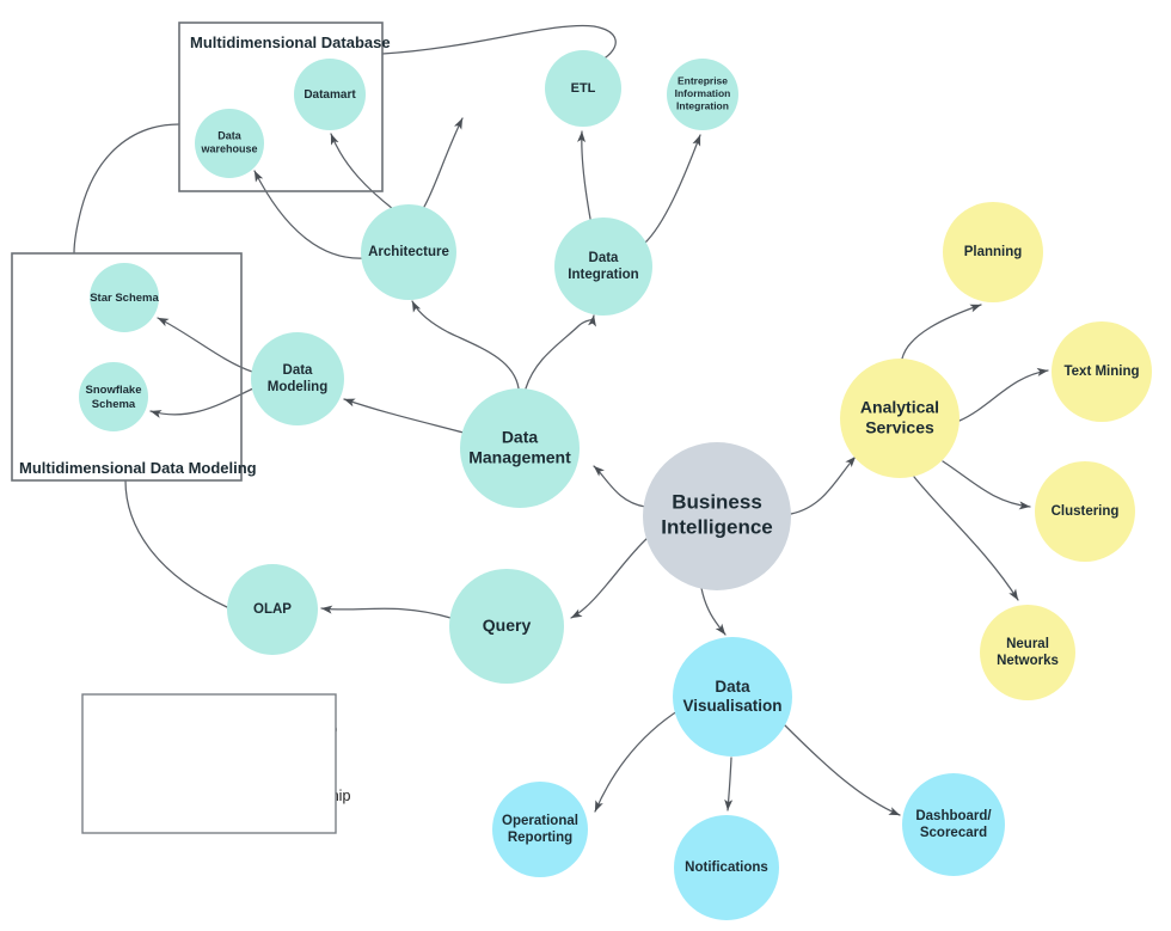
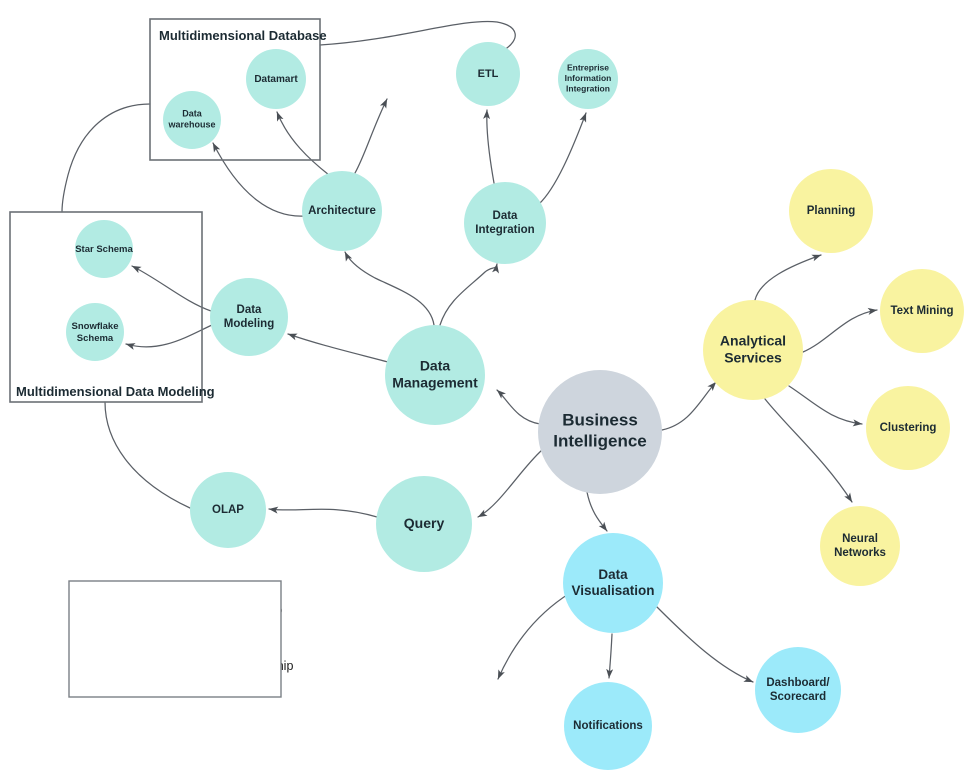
  Multidimensional Database
  Multidimensional Data Modeling
  Data warehouse
  Datamart
  ETL
  Entreprise Information Integration
  Architecture
  Data Integration
  Star Schema
  Snowflake Schema
  Data Modeling
  Data Management
  Query
  OLAP
  Analytical Services
  Planning
  Text Mining
  Clustering
  Neural Networks
  Data Visualisation
- Operational Reporting
  Notifications
  Dashboard/ Scorecard
  Business Intelligence
